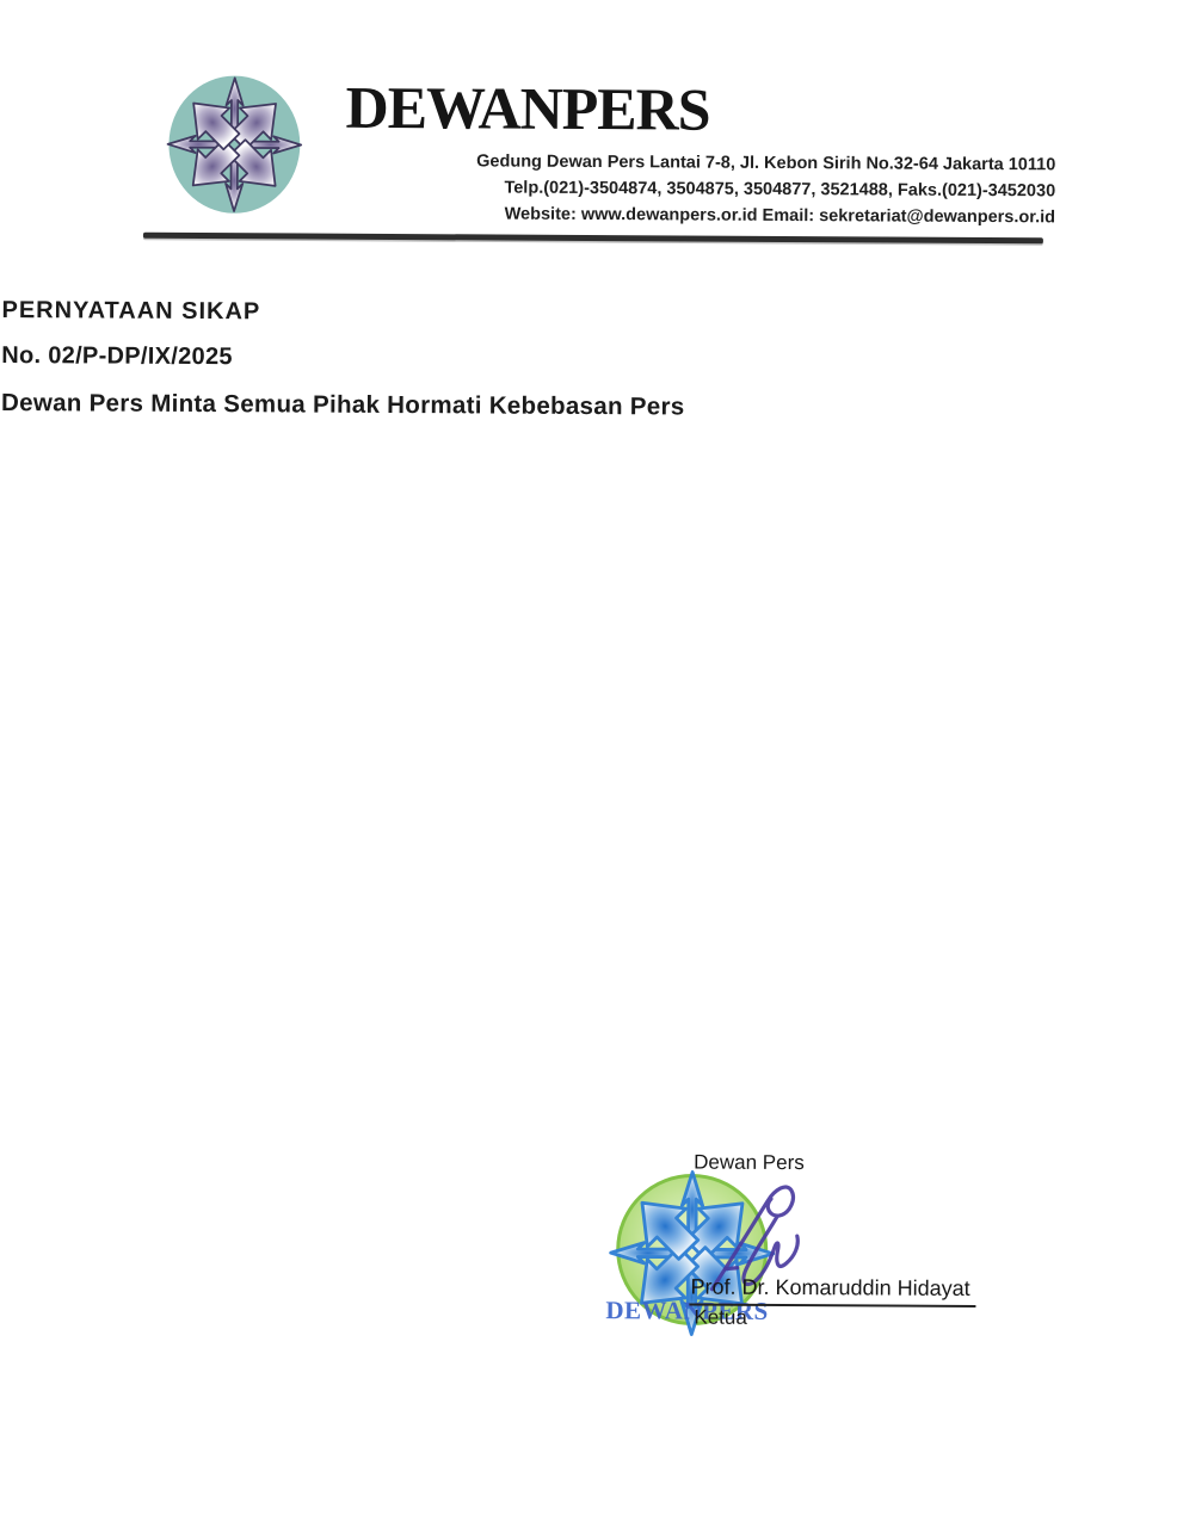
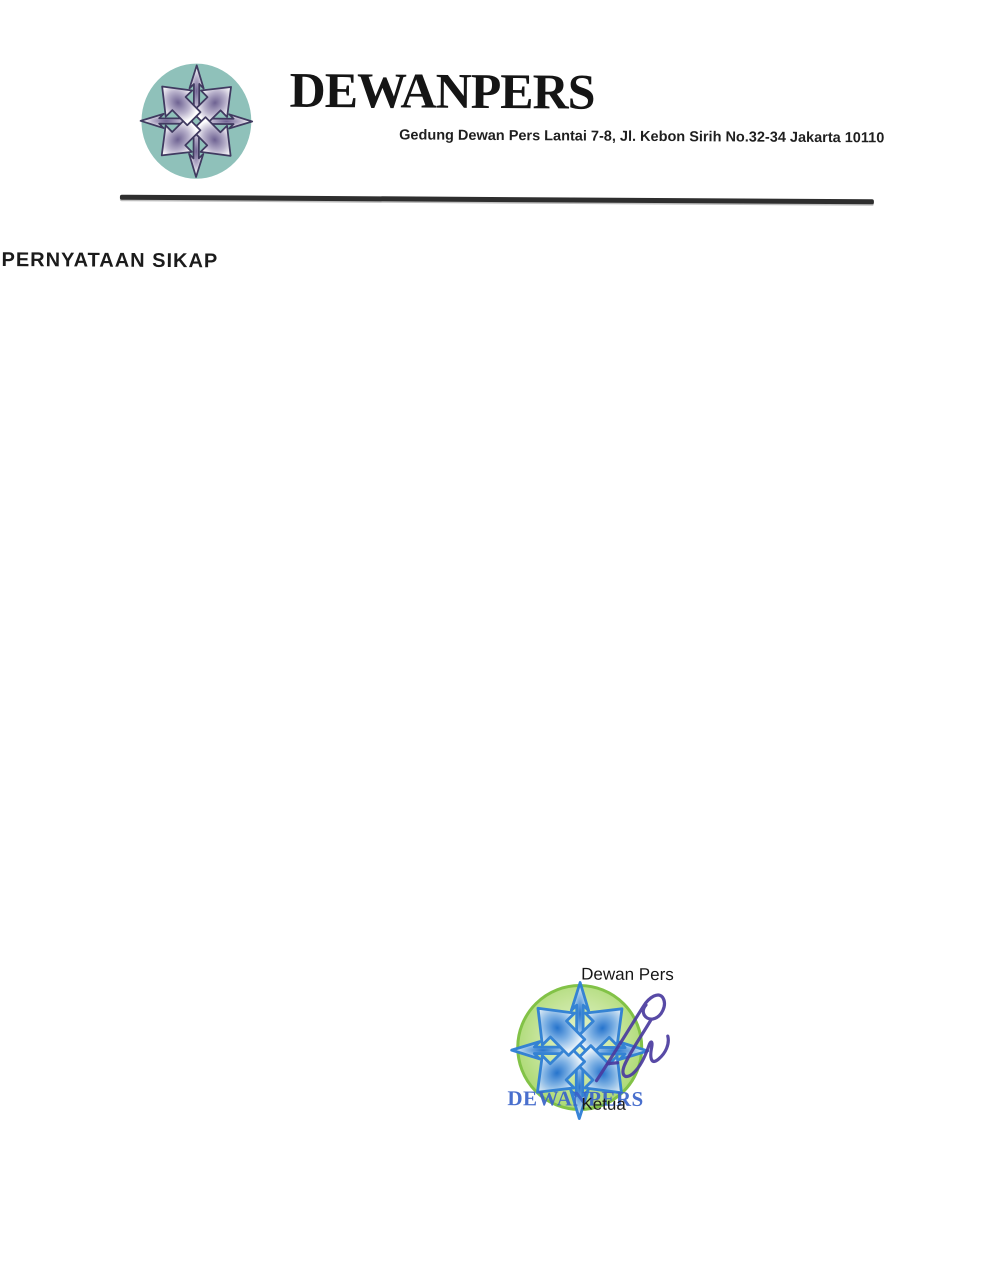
  DEWANPERS
- Gedung Dewan Pers Lantai 7-8, Jl. Kebon Sirih No.32-64 Jakarta 10110
+ Gedung Dewan Pers Lantai 7-8, Jl. Kebon Sirih No.32-34 Jakarta 10110
- Telp.(021)-3504874, 3504875, 3504877, 3521488, Faks.(021)-3452030
- Website: www.dewanpers.or.id Email: sekretariat@dewanpers.or.id
  PERNYATAAN SIKAP
- No. 02/P-DP/IX/2025
- Dewan Pers Minta Semua Pihak Hormati Kebebasan Pers
  Dewan Pers
- Prof. Dr. Komaruddin Hidayat
  Ketua
  DEWANPERS
